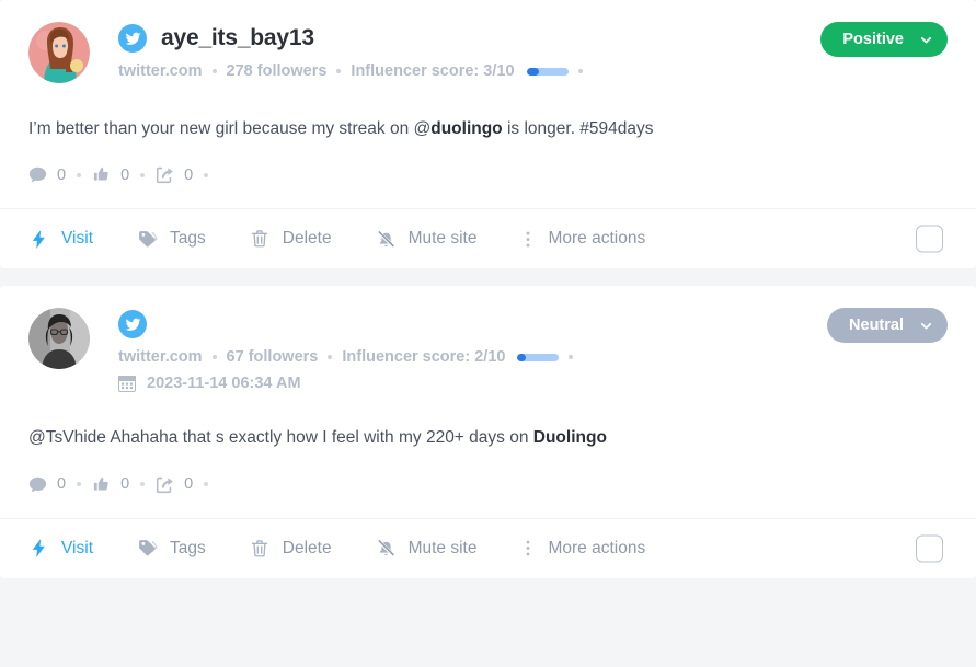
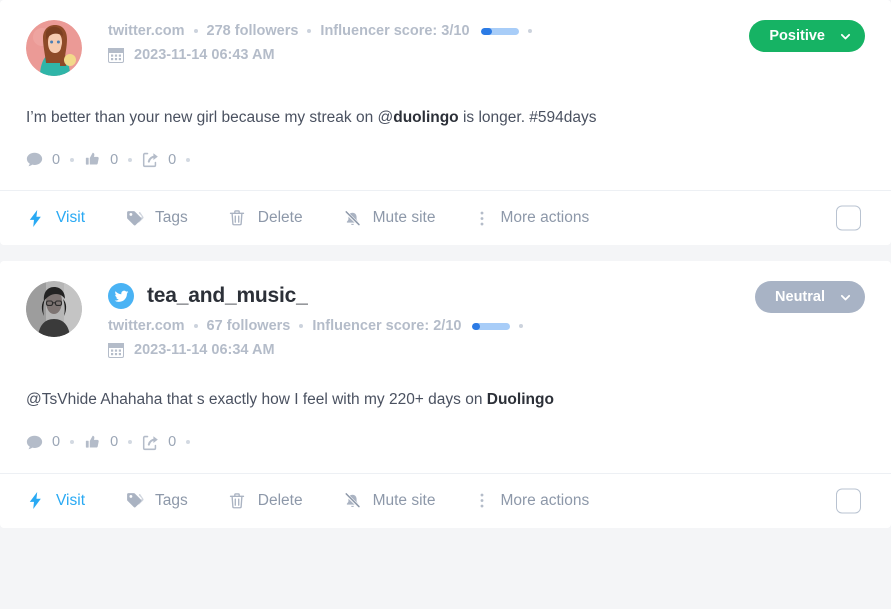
- aye_its_bay13
  twitter.com
  278 followers
  Influencer score: 3/10
+ 2023-11-14 06:43 AM
  Positive
  I’m better than your new girl because my streak on @duolingo is longer. #594days
  0
  0
  0
  Visit
  Tags
  Delete
  Mute site
  More actions
+ tea_and_music_
  twitter.com
  67 followers
  Influencer score: 2/10
  2023-11-14 06:34 AM
  Neutral
  @TsVhide Ahahaha that s exactly how I feel with my 220+ days on Duolingo
  0
  0
  0
  Visit
  Tags
  Delete
  Mute site
  More actions
